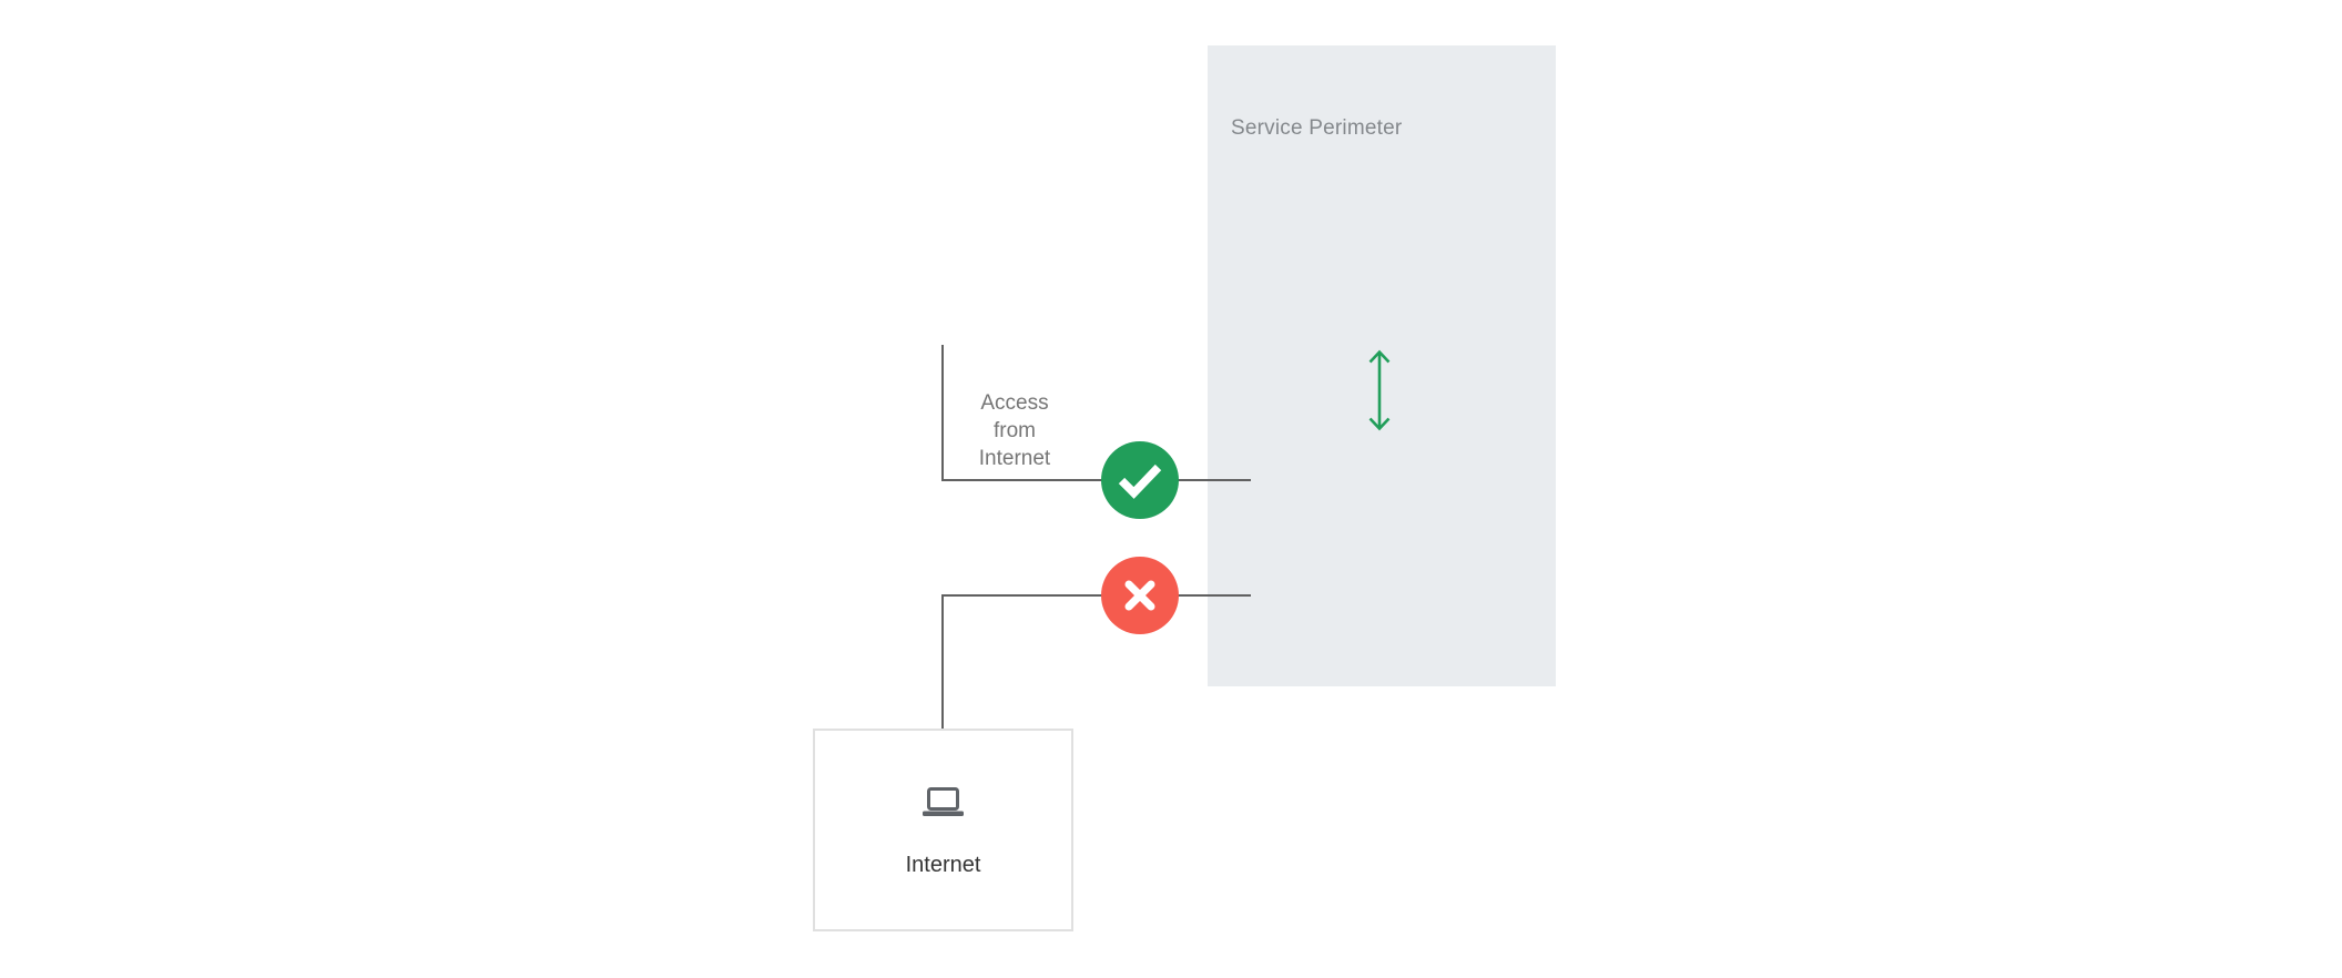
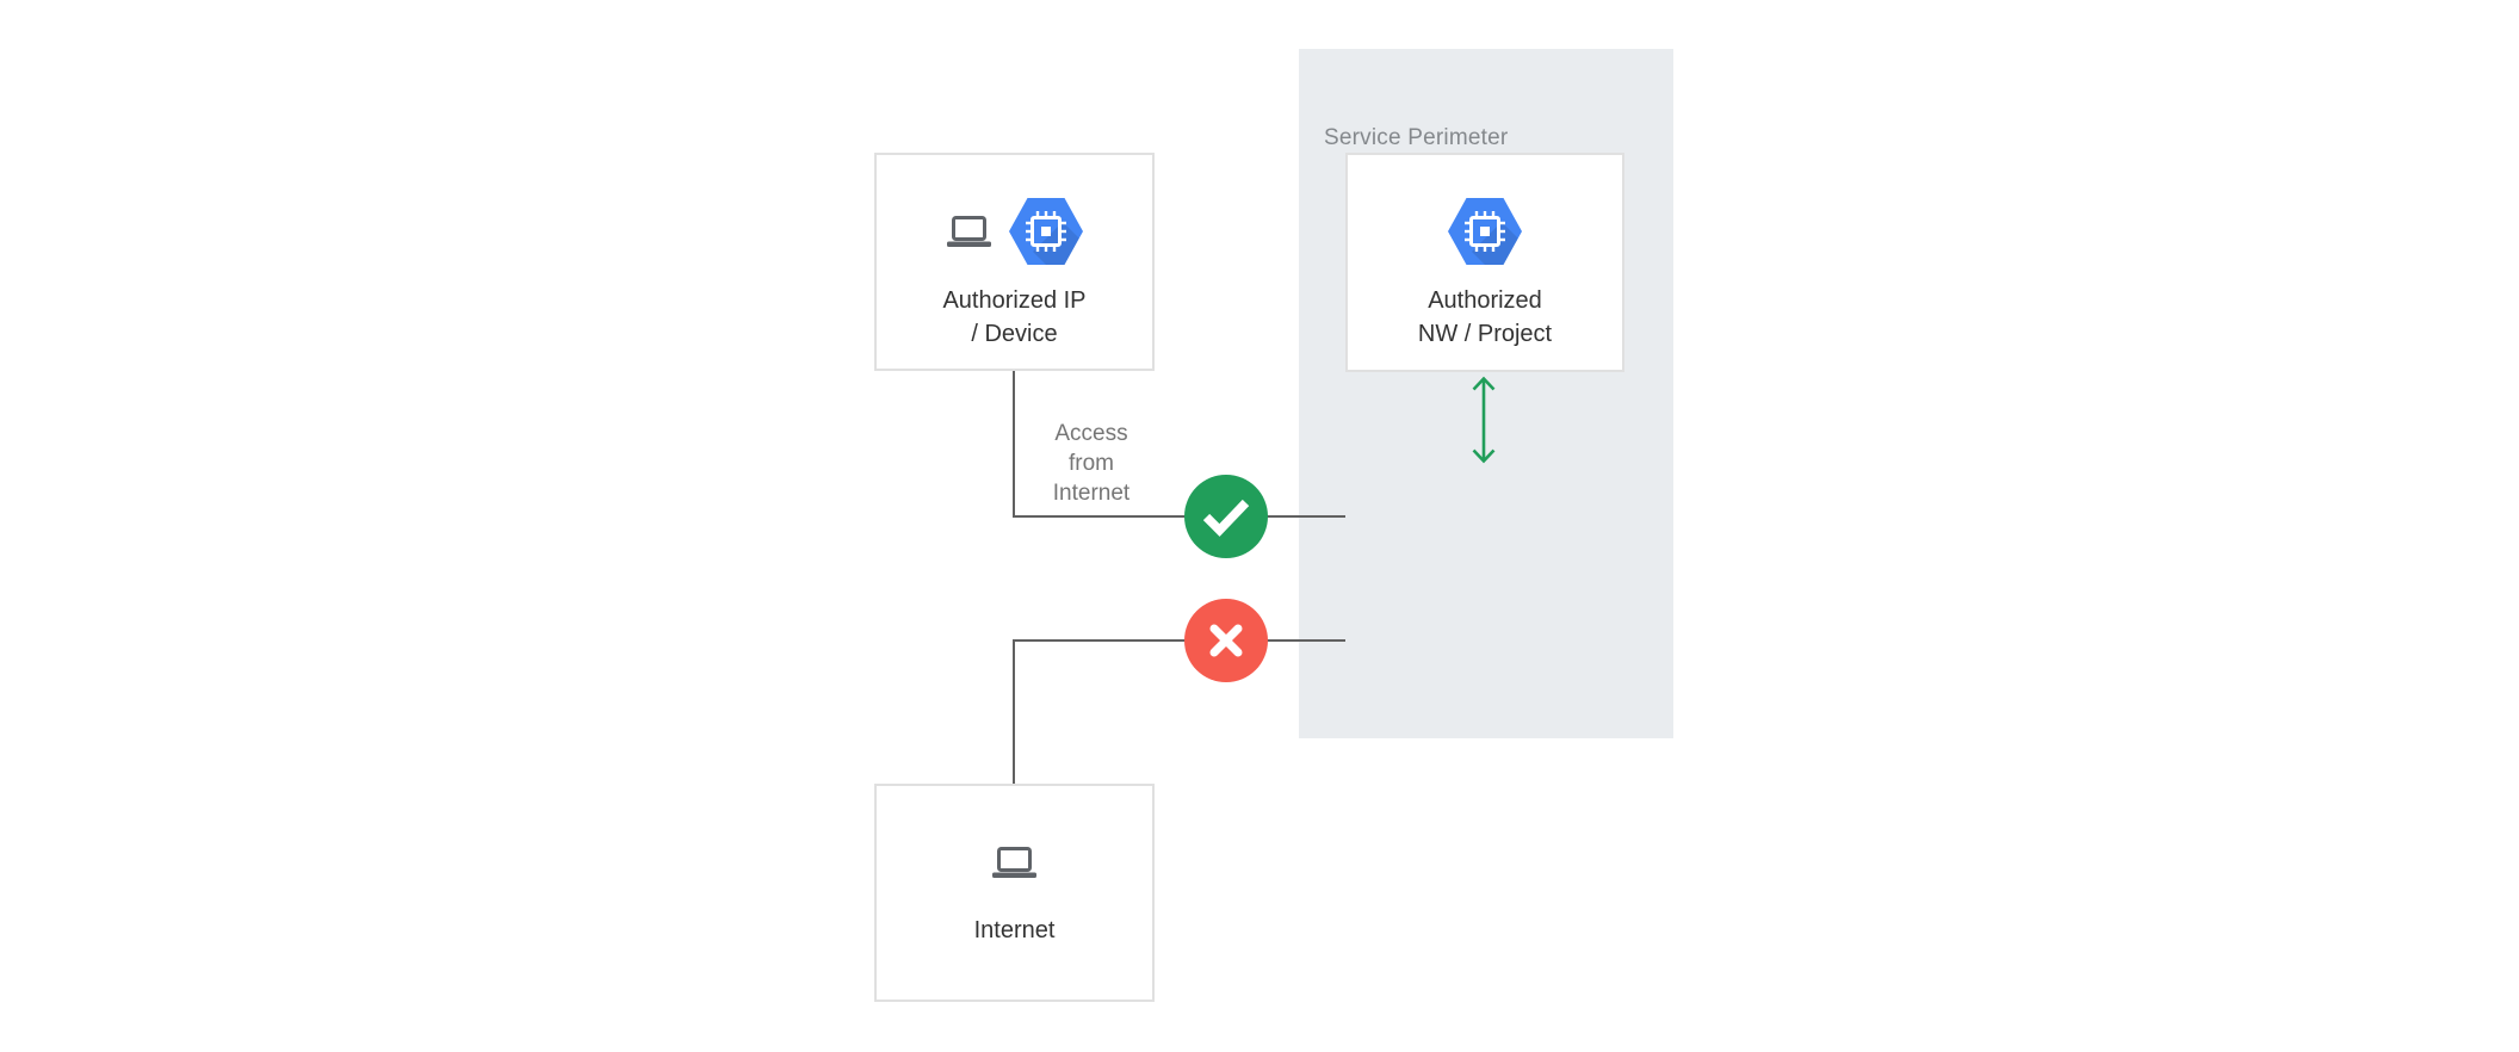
  Service Perimeter
+ Authorized IP
+ / Device
+ Authorized
+ NW / Project
  Internet
  Access
  from
  Internet
